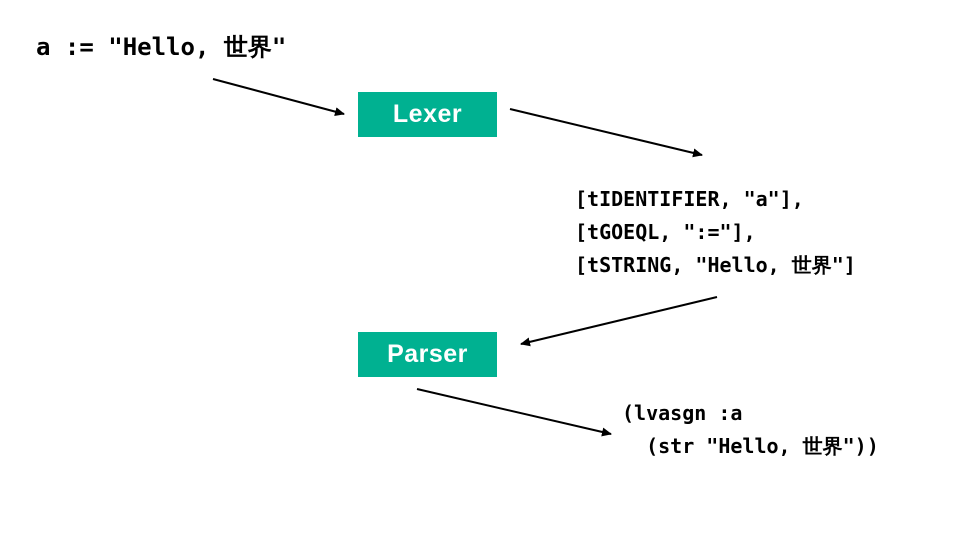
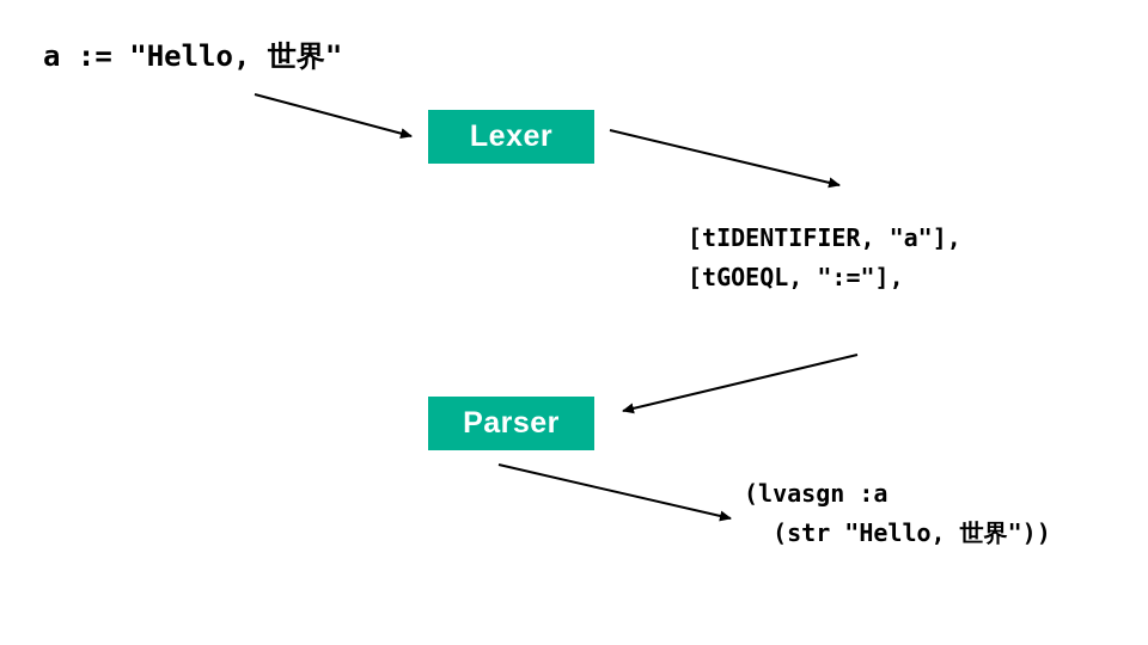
  a := "Hello, 世界"
  Lexer
  [tIDENTIFIER, "a"],
  [tGOEQL, ":="],
- [tSTRING, "Hello, 世界"]
  Parser
  (lvasgn :a
  (str "Hello, 世界"))
